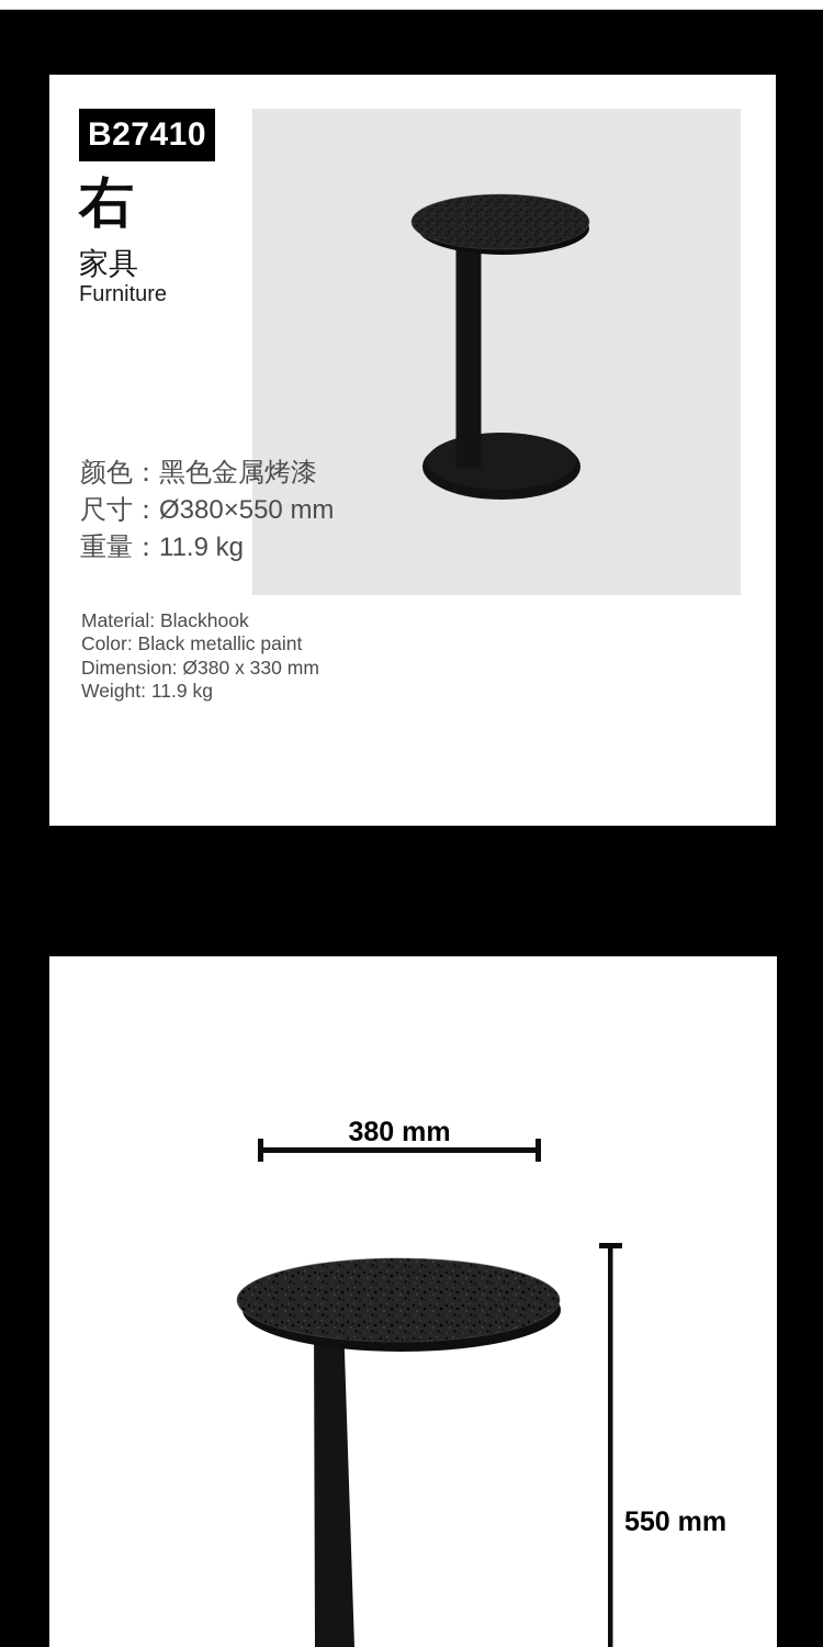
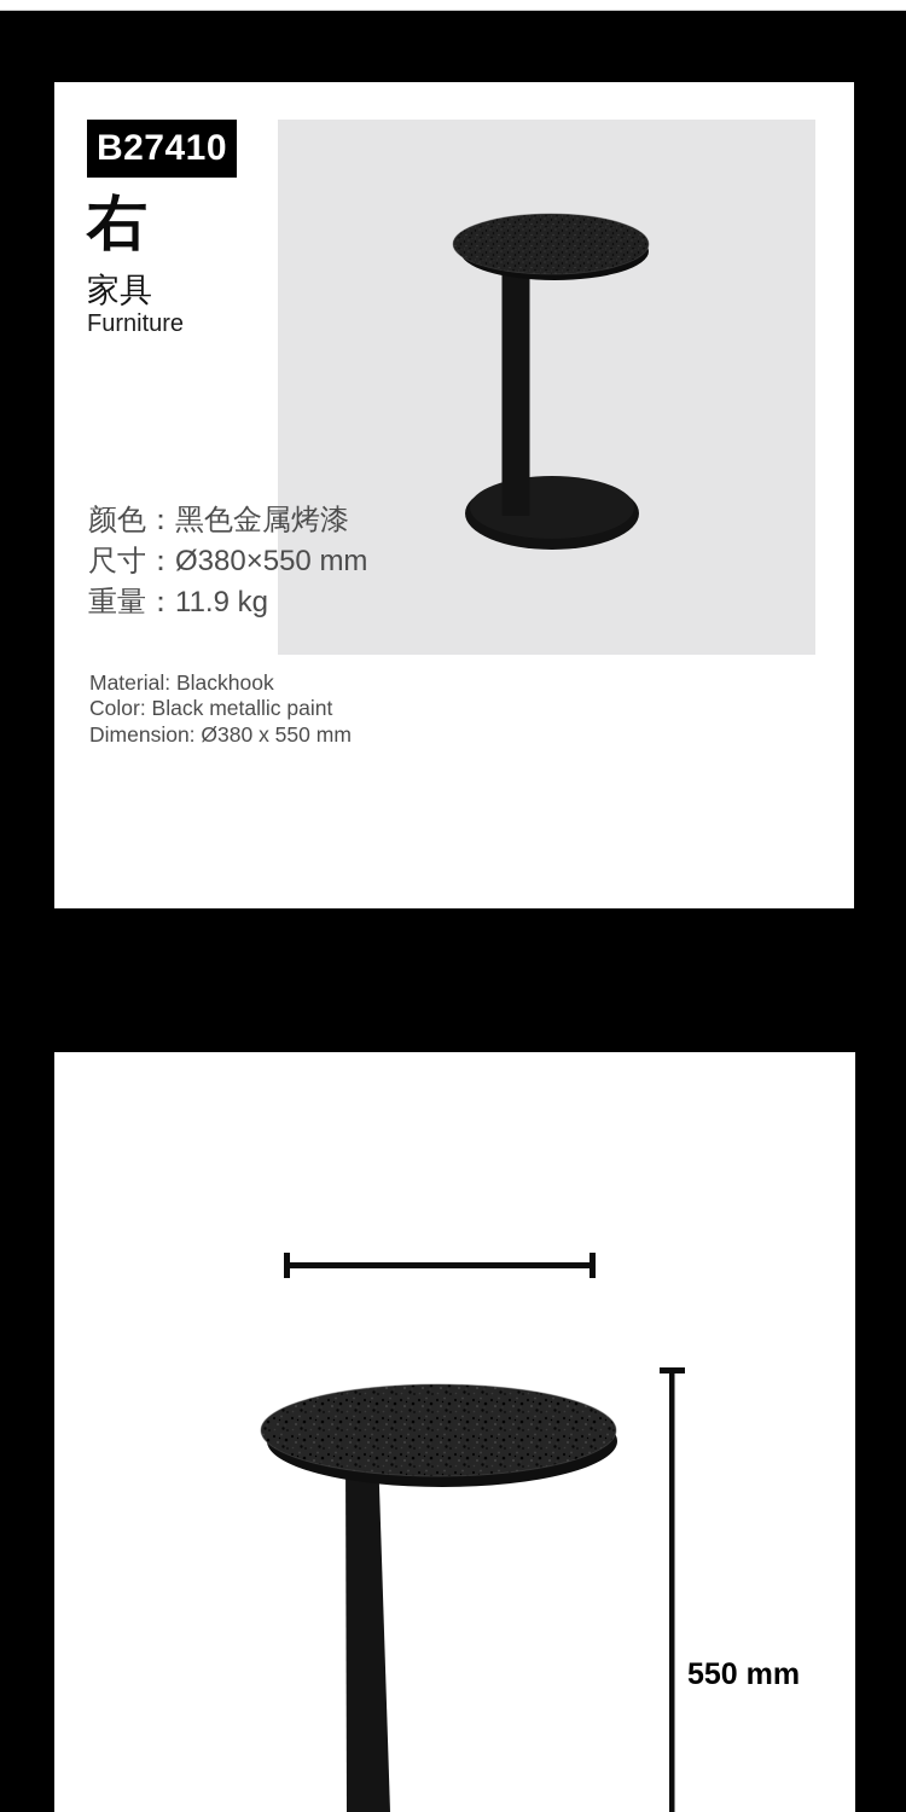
  B27410
  右
  家具
  Furniture
  颜色：黑色金属烤漆
  尺寸：Ø380×550 mm
  重量：11.9 kg
  Material: Blackhook
  Color: Black metallic paint
- Dimension: Ø380 x 330 mm
+ Dimension: Ø380 x 550 mm
- Weight: 11.9 kg
- 380 mm
  550 mm
